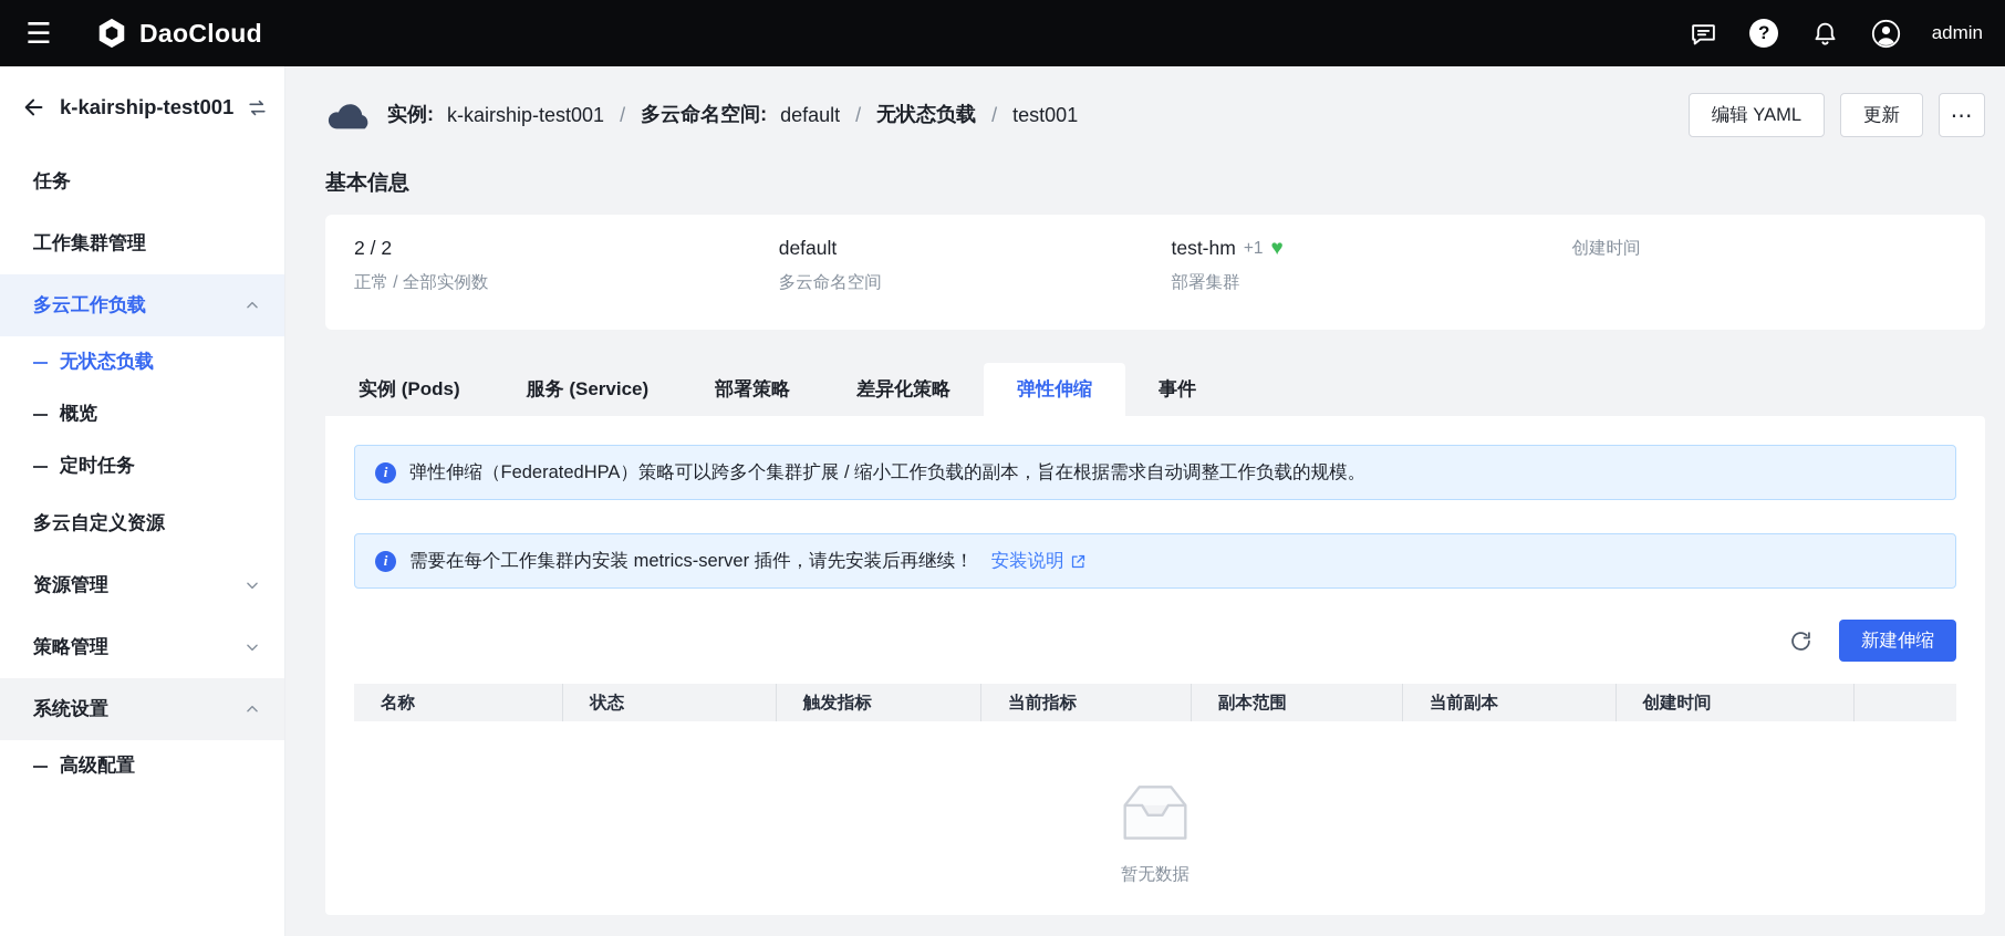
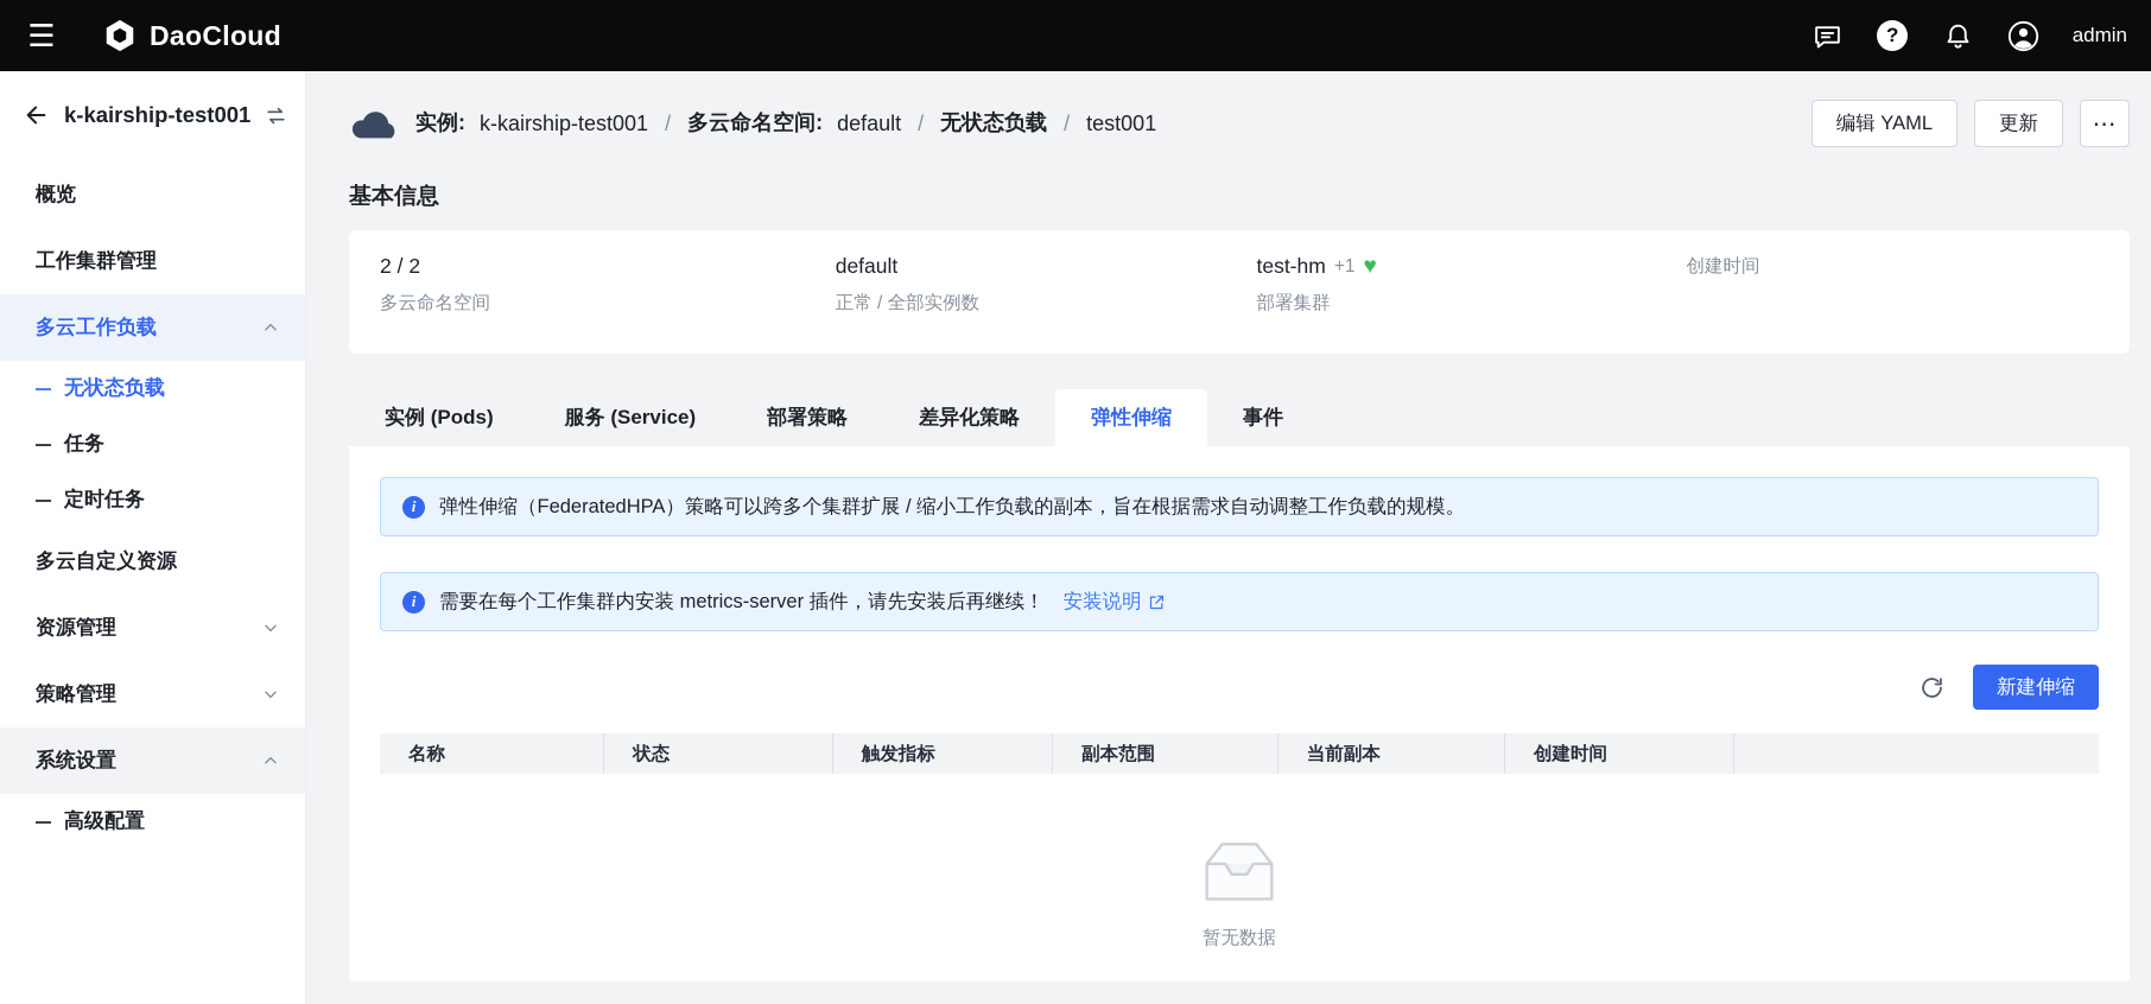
  ☰
  DaoCloud
  ?
  admin
  k-kairship-test001
- 任务
+ 概览
  工作集群管理
  多云工作负载
  无状态负载
- 概览
+ 任务
  定时任务
  多云自定义资源
  资源管理
  策略管理
  系统设置
  高级配置
  实例:
  k-kairship-test001
  /
  多云命名空间:
  default
  /
  无状态负载
  /
  test001
  编辑 YAML
  更新
  ⋯
  基本信息
  2 / 2
- 正常 / 全部实例数
+ 多云命名空间
  default
- 多云命名空间
+ 正常 / 全部实例数
  test-hm
  +1
  ♥
  部署集群
  创建时间
  实例 (Pods)
  服务 (Service)
  部署策略
  差异化策略
  弹性伸缩
  事件
  i
  弹性伸缩（FederatedHPA）策略可以跨多个集群扩展 / 缩小工作负载的副本，旨在根据需求自动调整工作负载的规模。
  i
  需要在每个工作集群内安装 metrics-server 插件，请先安装后再继续！
  安装说明
  新建伸缩
  名称
  状态
  触发指标
- 当前指标
  副本范围
  当前副本
  创建时间
  暂无数据
